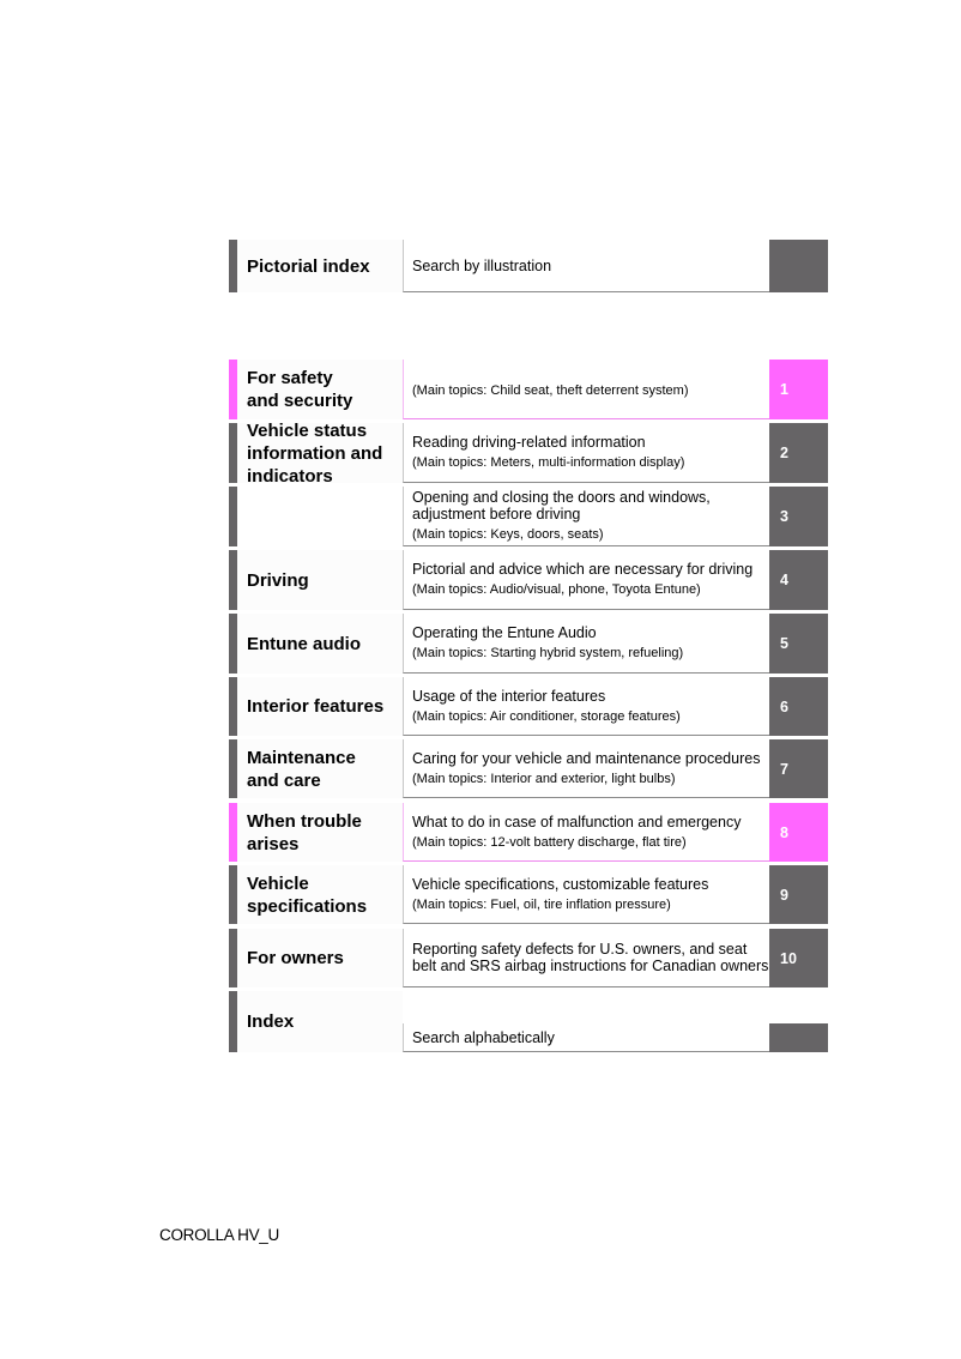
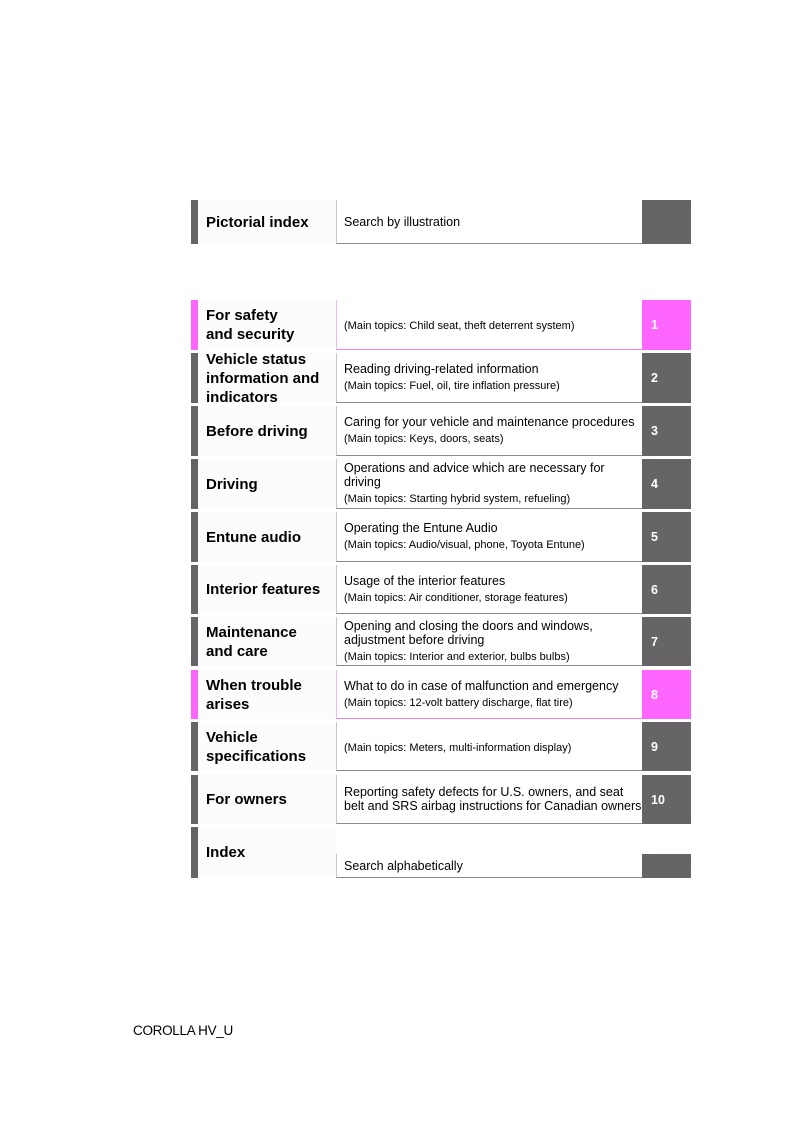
  Pictorial index
  Search by illustration
  For safety
  and security
  (Main topics: Child seat, theft deterrent system)
  1
  Vehicle status
  information and
  indicators
  Reading driving-related information
- (Main topics: Meters, multi-information display)
+ (Main topics: Fuel, oil, tire inflation pressure)
  2
+ Before driving
- Opening and closing the doors and windows, adjustment before driving
+ Caring for your vehicle and maintenance procedures
  (Main topics: Keys, doors, seats)
  3
  Driving
- Pictorial and advice which are necessary for driving
+ Operations and advice which are necessary for driving
- (Main topics: Audio/visual, phone, Toyota Entune)
+ (Main topics: Starting hybrid system, refueling)
  4
  Entune audio
  Operating the Entune Audio
- (Main topics: Starting hybrid system, refueling)
+ (Main topics: Audio/visual, phone, Toyota Entune)
  5
  Interior features
  Usage of the interior features
  (Main topics: Air conditioner, storage features)
  6
  Maintenance
  and care
- Caring for your vehicle and maintenance procedures
+ Opening and closing the doors and windows, adjustment before driving
- (Main topics: Interior and exterior, light bulbs)
+ (Main topics: Interior and exterior, bulbs bulbs)
  7
  When trouble
  arises
  What to do in case of malfunction and emergency
  (Main topics: 12-volt battery discharge, flat tire)
  8
  Vehicle
  specifications
- Vehicle specifications, customizable features
- (Main topics: Fuel, oil, tire inflation pressure)
+ (Main topics: Meters, multi-information display)
  9
  For owners
  Reporting safety defects for U.S. owners, and seat belt and SRS airbag instructions for Canadian owners
  10
  Index
  Search alphabetically
  COROLLA HV_U
